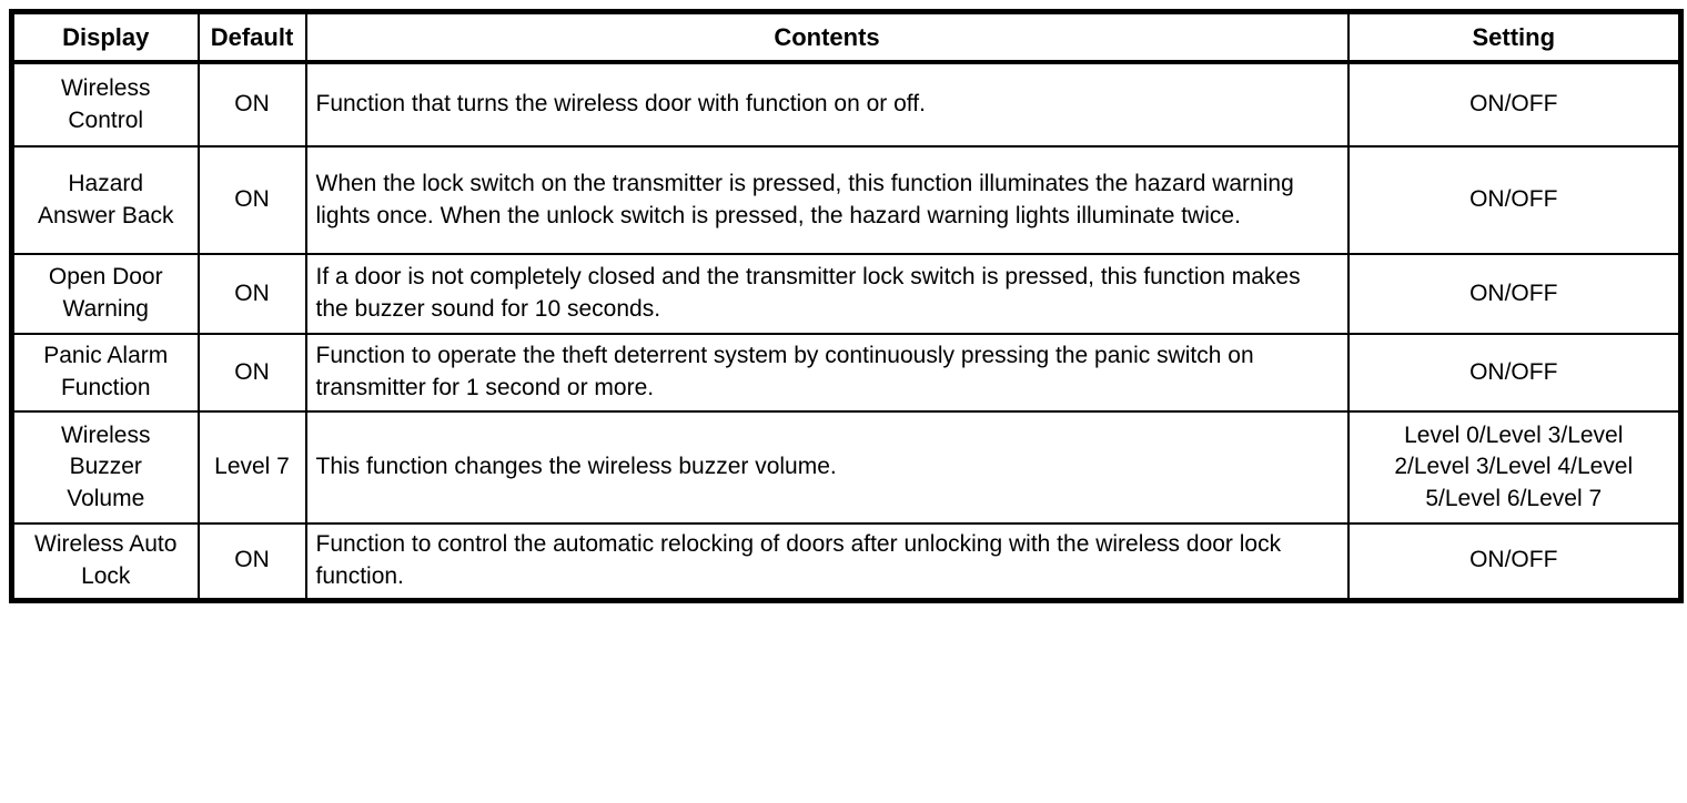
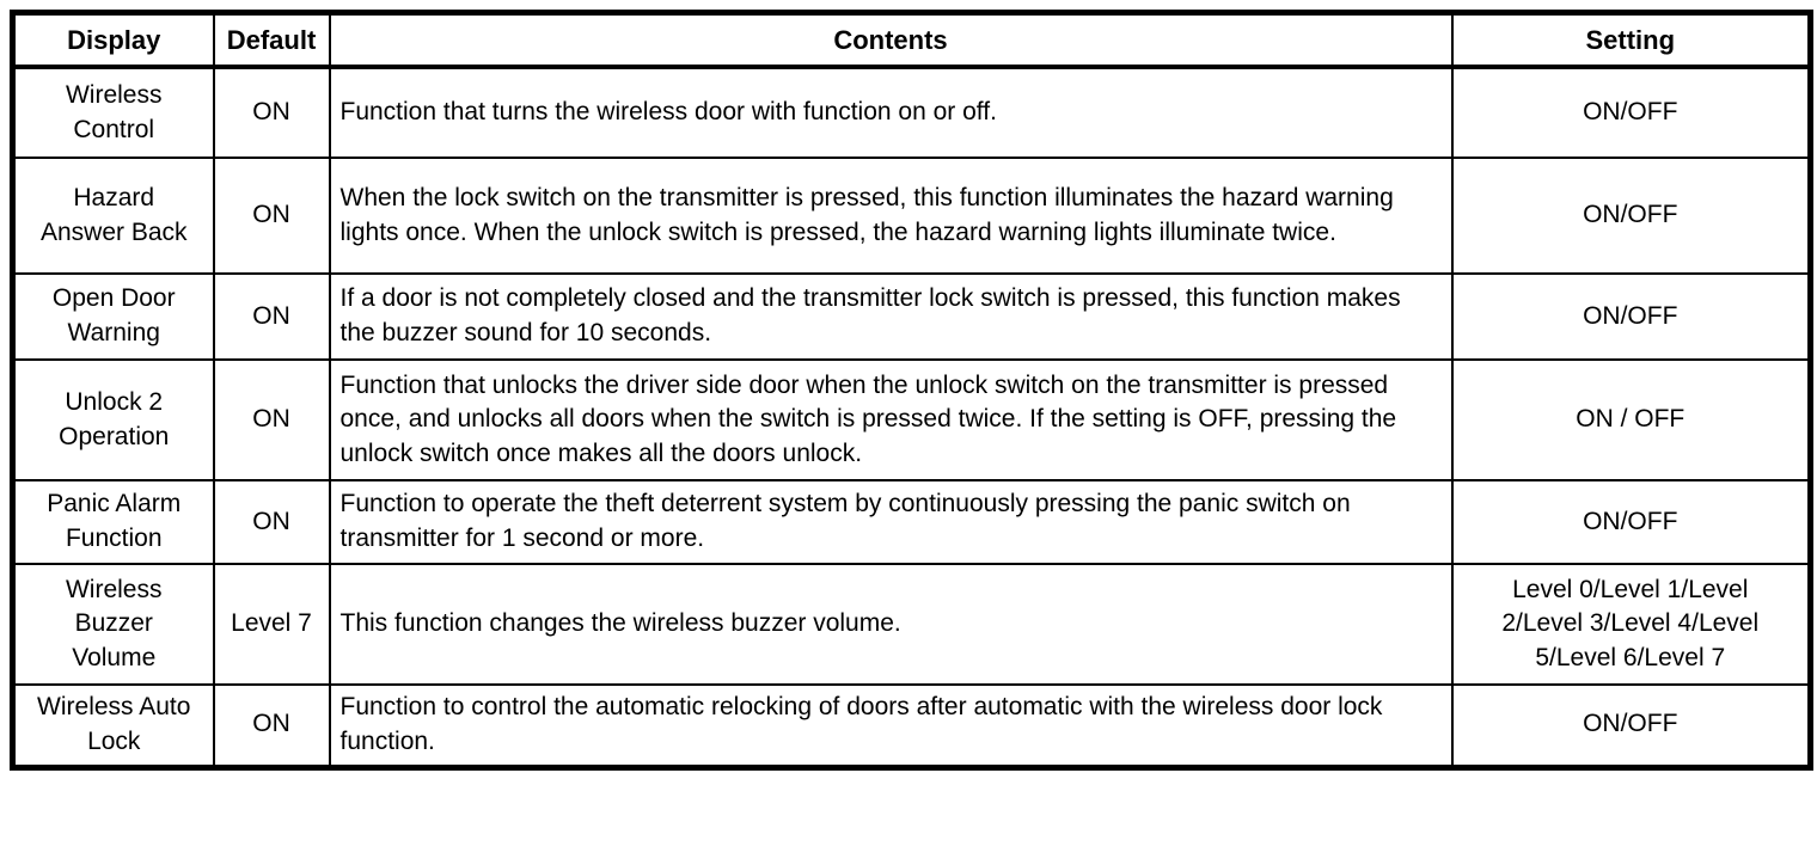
  Display	Default	Contents	Setting
  Wireless Control	ON	Function that turns the wireless door with function on or off.	ON/OFF
  Hazard Answer Back	ON	When the lock switch on the transmitter is pressed, this function illuminates the hazard warning lights once. When the unlock switch is pressed, the hazard warning lights illuminate twice.	ON/OFF
  Open Door Warning	ON	If a door is not completely closed and the transmitter lock switch is pressed, this function makes the buzzer sound for 10 seconds.	ON/OFF
+ Unlock 2 Operation	ON	Function that unlocks the driver side door when the unlock switch on the transmitter is pressed once, and unlocks all doors when the switch is pressed twice. If the setting is OFF, pressing the unlock switch once makes all the doors unlock.	ON / OFF
  Panic Alarm Function	ON	Function to operate the theft deterrent system by continuously pressing the panic switch on transmitter for 1 second or more.	ON/OFF
- Wireless Buzzer Volume	Level 7	This function changes the wireless buzzer volume.	Level 0/Level 3/Level 2/Level 3/Level 4/Level 5/Level 6/Level 7
+ Wireless Buzzer Volume	Level 7	This function changes the wireless buzzer volume.	Level 0/Level 1/Level 2/Level 3/Level 4/Level 5/Level 6/Level 7
- Wireless Auto Lock	ON	Function to control the automatic relocking of doors after unlocking with the wireless door lock function.	ON/OFF
+ Wireless Auto Lock	ON	Function to control the automatic relocking of doors after automatic with the wireless door lock function.	ON/OFF
